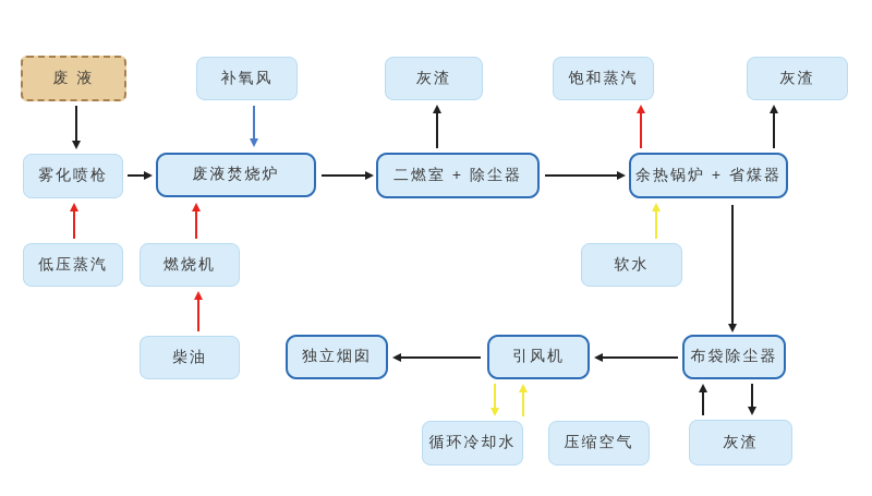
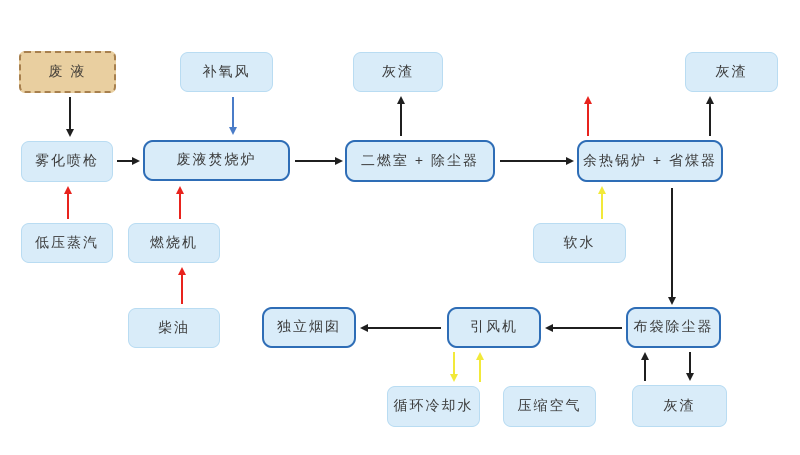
  废 液
  补氧风
  灰渣
- 饱和蒸汽
  灰渣
  雾化喷枪
  废液焚烧炉
  二燃室 + 除尘器
  余热锅炉 + 省煤器
  低压蒸汽
  燃烧机
  软水
  柴油
  独立烟囱
  引风机
  布袋除尘器
  循环冷却水
  压缩空气
  灰渣
